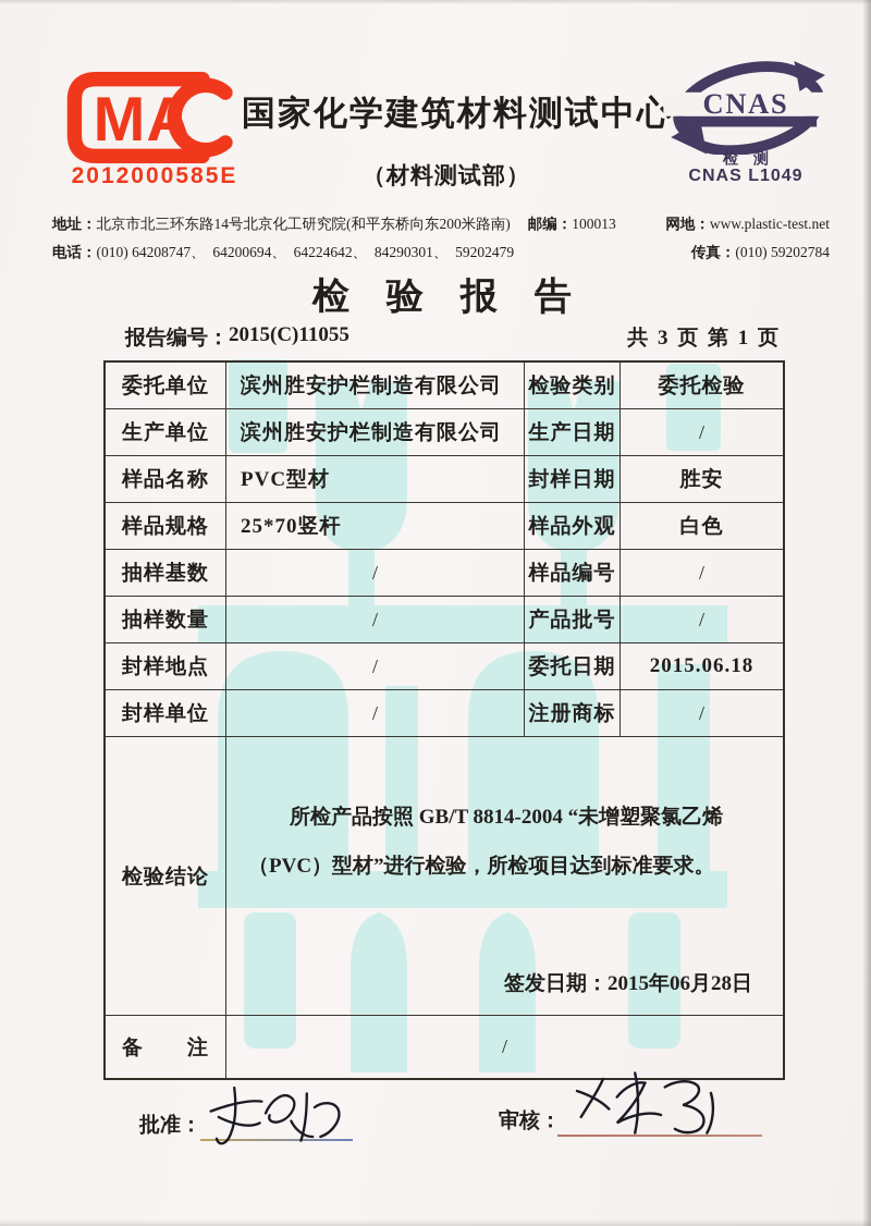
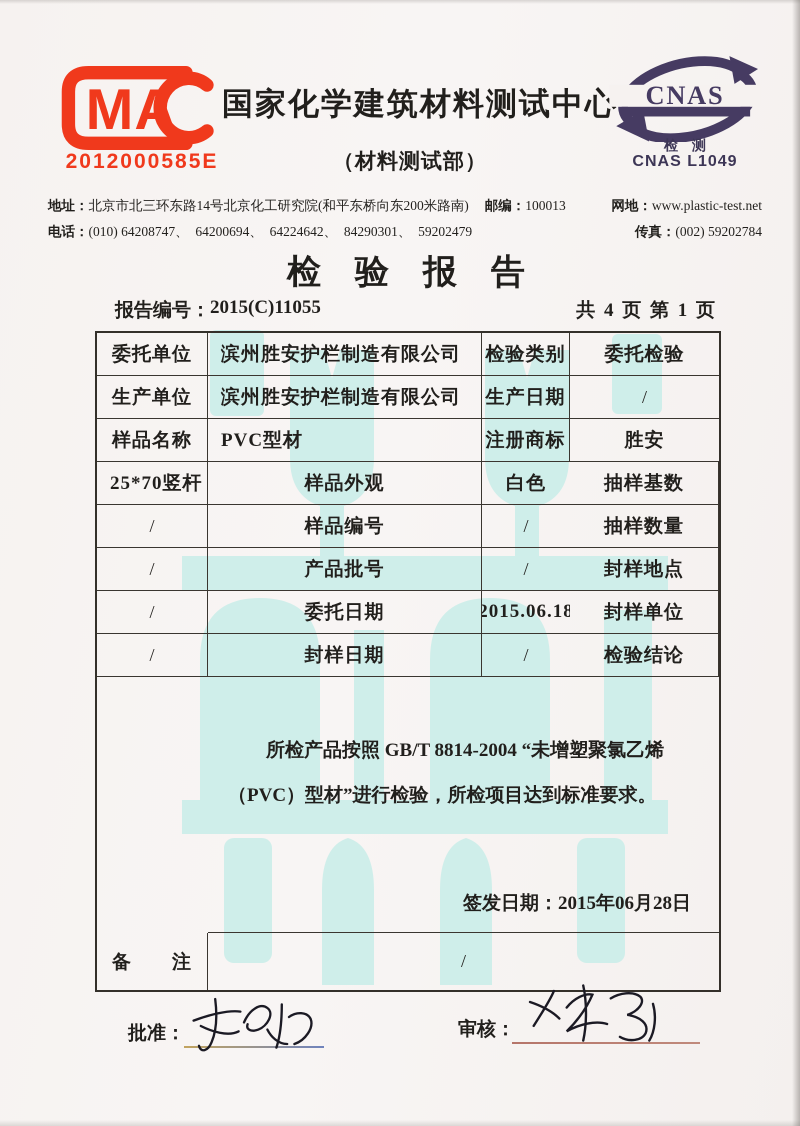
  MA
  2012000585E
  国家化学建筑材料测试中
  （材料测试部）
  CNAS
  检 测
  CNAS L1049
  地址：
  北京市北三环东路14号北京化工研究院(和平东桥向东200米路南)
  邮编：
  100013
  网地：
  www.plastic-test.net
  电话：
  (010) 64208747、 64200694、 64224642、 84290301、 59202479
  传真：
- (010) 59202784
+ (002) 59202784
  检 验 报 告
  报告编号：
  2015(C)11055
- 共 3 页 第 1 页
+ 共 4 页 第 1 页
  委托单位
  滨州胜安护栏制造有限公司
  检验类别
  委托检验
  生产单位
  滨州胜安护栏制造有限公司
  生产日期
  /
  样品名称
  PVC型材
- 封样日期
+ 注册商标
  胜安
- 样品规格
  25*70竖杆
  样品外观
  白色
  抽样基数
  /
  样品编号
  /
  抽样数量
  /
  产品批号
  /
  封样地点
  /
  委托日期
  2015.06.18
  封样单位
  /
- 注册商标
+ 封样日期
  /
  检验结论
  所检产品按照 GB/T 8814-2004 “未增塑聚氯乙烯（PVC）型材”进行检验，所检项目达到标准要求。
  签发日期：2015年06月28日
  备 注
  /
  批准：
  审核：
